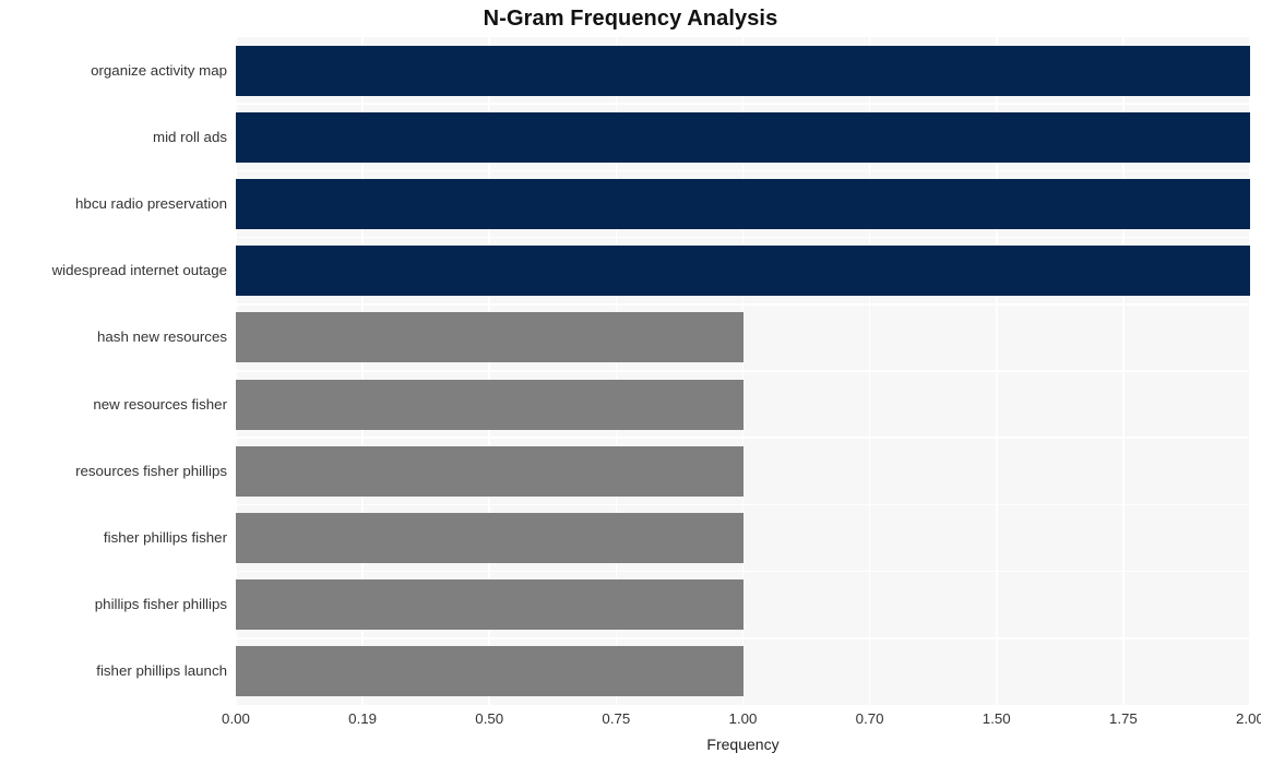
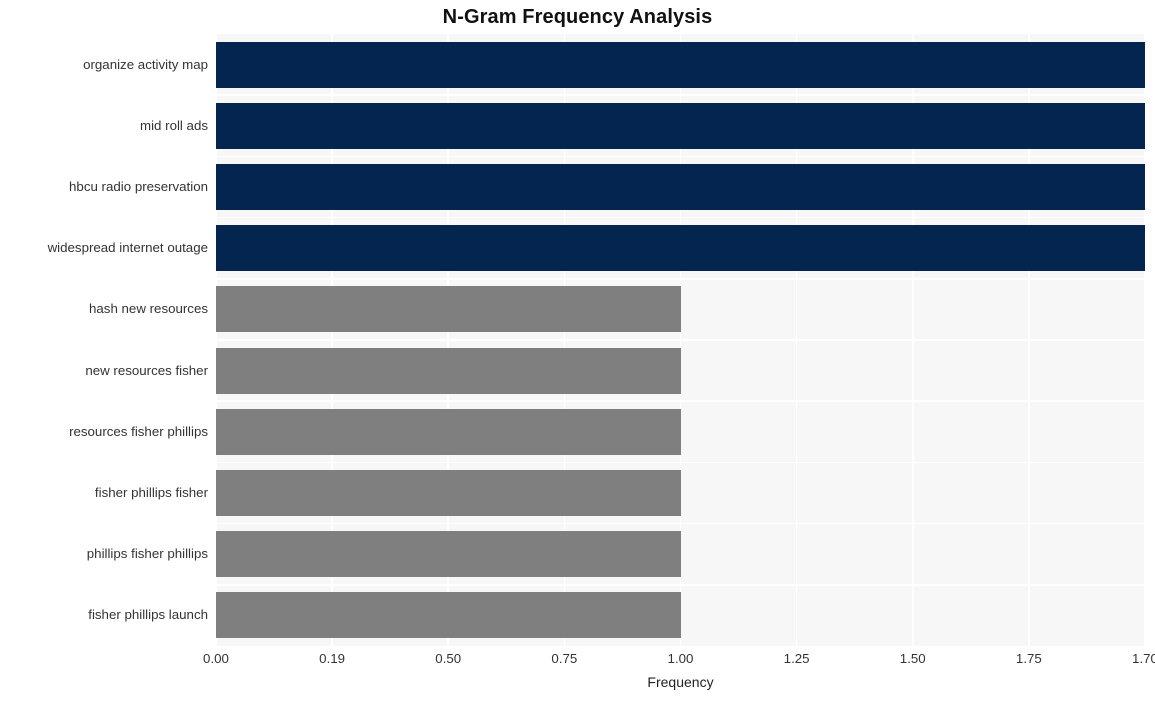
  N-Gram Frequency Analysis
  organize activity map
  mid roll ads
  hbcu radio preservation
  widespread internet outage
  hash new resources
  new resources fisher
  resources fisher phillips
  fisher phillips fisher
  phillips fisher phillips
  fisher phillips launch
  0.00
  0.19
  0.50
  0.75
  1.00
- 0.70
+ 1.25
  1.50
  1.75
- 2.00
+ 1.70
  Frequency
